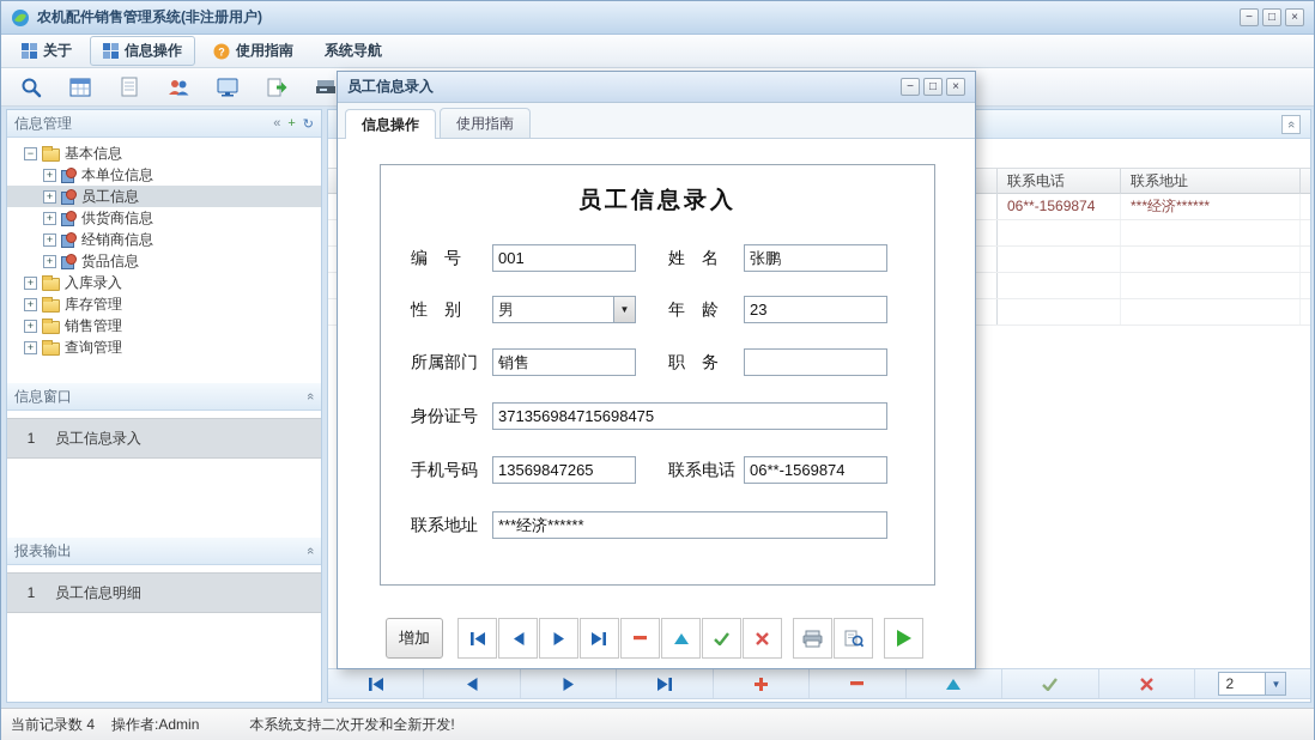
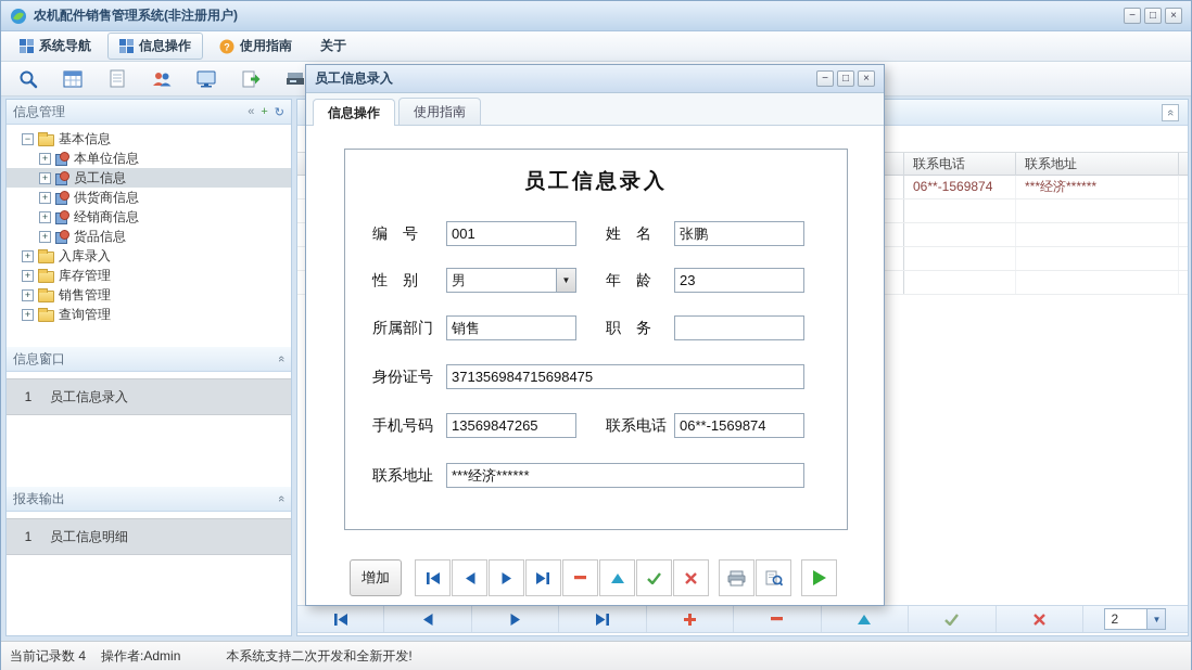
  农机配件销售管理系统(非注册用户)
  −
  □
  ×
- 关于
+ 系统导航
  信息操作
  ?
  使用指南
- 系统导航
+ 关于
  信息管理
  «
  +
  ↻
  −
  基本信息
  +
  本单位信息
  +
  员工信息
  +
  供货商信息
  +
  经销商信息
  +
  货品信息
  +
  入库录入
  +
  库存管理
  +
  销售管理
  +
  查询管理
  信息窗口
  1
  员工信息录入
  报表输出
  1
  员工信息明细
  联系电话
  联系地址
  06**-1569874
  ***经济******
  2
  ▼
  当前记录数 4
  操作者:Admin
  本系统支持二次开发和全新开发!
  员工信息录入
  −
  □
  ×
  信息操作
  使用指南
  员工信息录入
  编 号
  001
  姓 名
  张鹏
  性 别
  男
  ▼
  年 龄
  23
  所属部门
  销售
  职 务
  身份证号
  371356984715698475
  手机号码
  13569847265
  联系电话
  06**-1569874
  联系地址
  ***经济******
  增加
